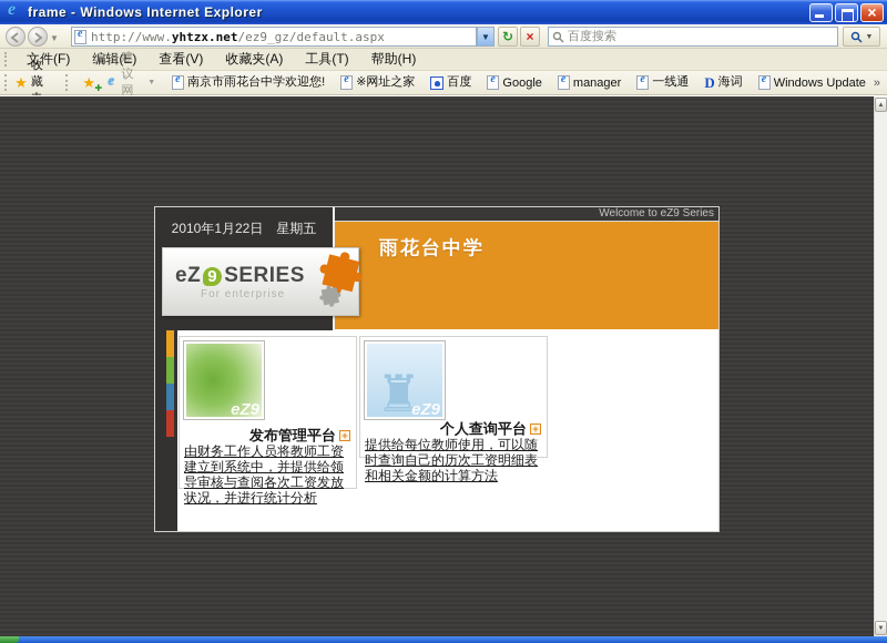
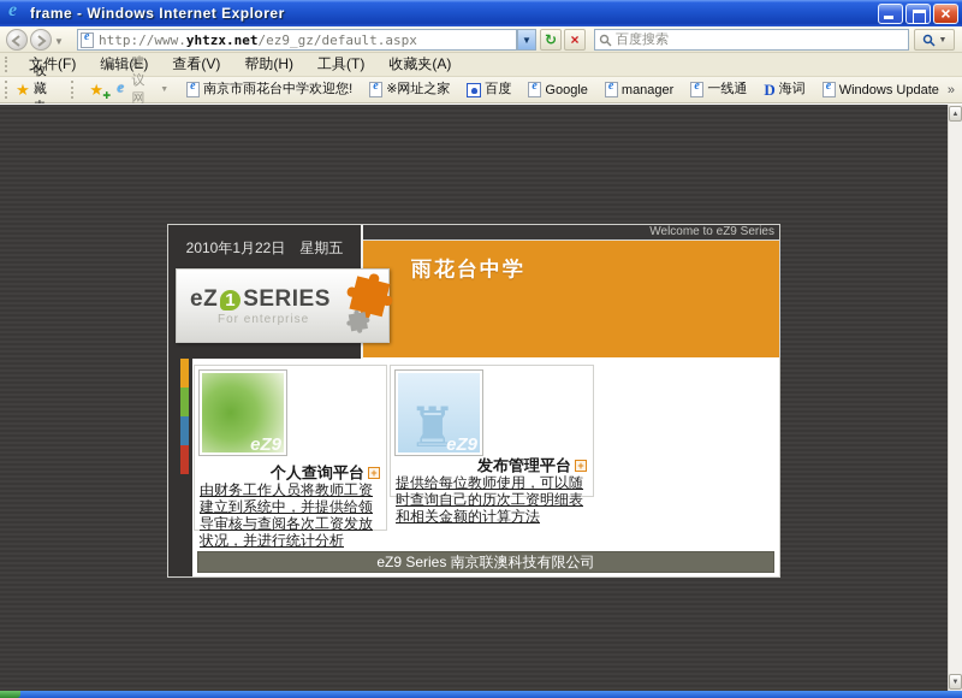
  frame - Windows Internet Explorer
  ▼
  http://www.yhtzx.net/ez9_gz/default.aspx
  ▼
  ↻
  ×
  百度搜索
  文件(F)
  编辑(E)
  查看(V)
- 收藏夹(A)
+ 帮助(H)
  工具(T)
- 帮助(H)
+ 收藏夹(A)
  ★
  ★
  ✚
  建议网
  南京市雨花台中学欢迎您!
  ※网址之家
  百度
  Google
  manager
  一线通
  D
  海词
  Windows Update
  »
  2010年1月22日 星期五
- eZ 9 SERIES
+ eZ 1 SERIES
  For enterprise
  Welcome to eZ9 Series
  雨花台中学
  eZ9
- 发布管理平台
+ 个人查询平台
  +
  由财务工作人员将教师工资建立到系统中，并提供给领导审核与查阅各次工资发放状况，并进行统计分析
  ♜
  eZ9
- 个人查询平台
+ 发布管理平台
  +
  提供给每位教师使用，可以随时查询自己的历次工资明细表和相关金额的计算方法
+ eZ9 Series 南京联澳科技有限公司
